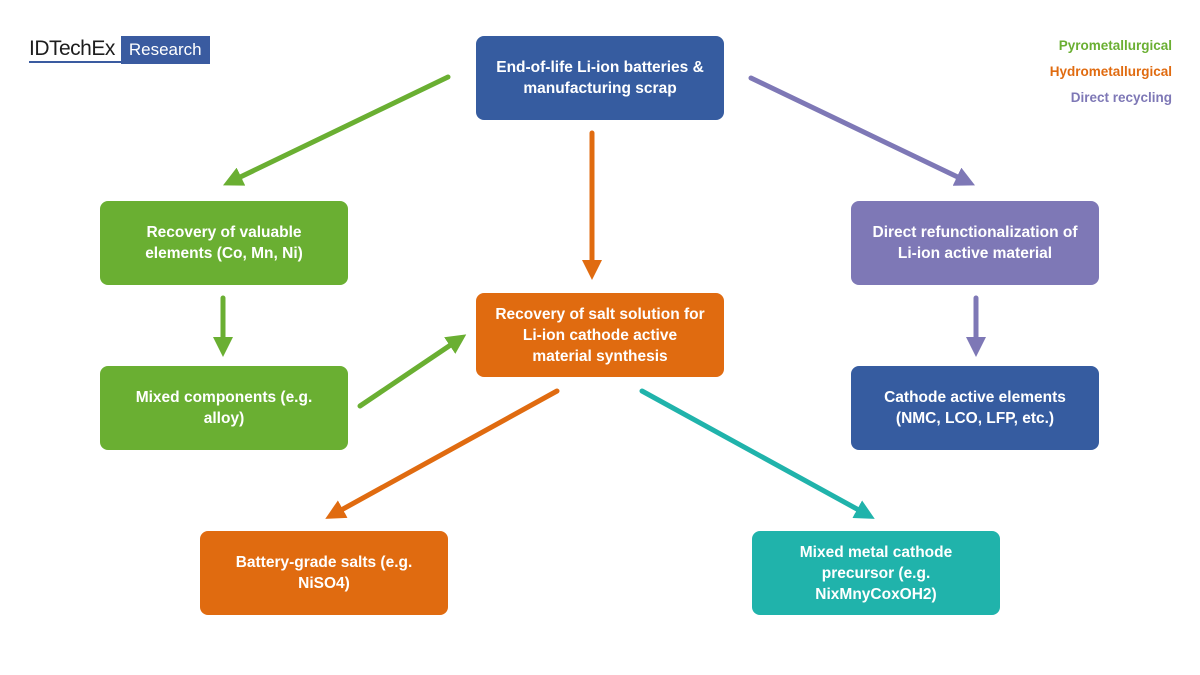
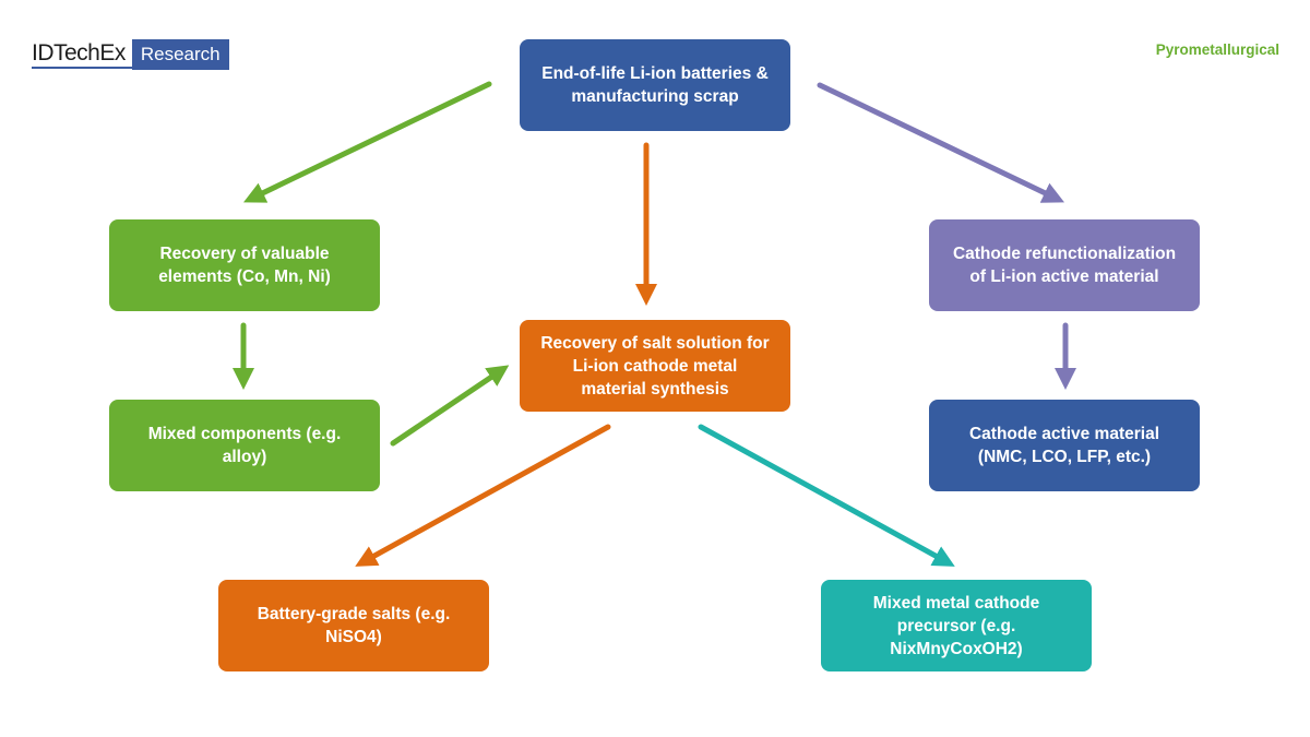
  IDTechEx
  Research
  Pyrometallurgical
- Hydrometallurgical
- Direct recycling
  End-of-life Li-ion batteries & manufacturing scrap
  Recovery of valuable elements (Co, Mn, Ni)
  Mixed components (e.g. alloy)
- Recovery of salt solution for Li-ion cathode active material synthesis
+ Recovery of salt solution for Li-ion cathode metal material synthesis
  Battery-grade salts (e.g. NiSO4)
- Direct refunctionalization of Li-ion active material
+ Cathode refunctionalization of Li-ion active material
- Cathode active elements (NMC, LCO, LFP, etc.)
+ Cathode active material (NMC, LCO, LFP, etc.)
  Mixed metal cathode precursor (e.g. NixMnyCoxOH2)
